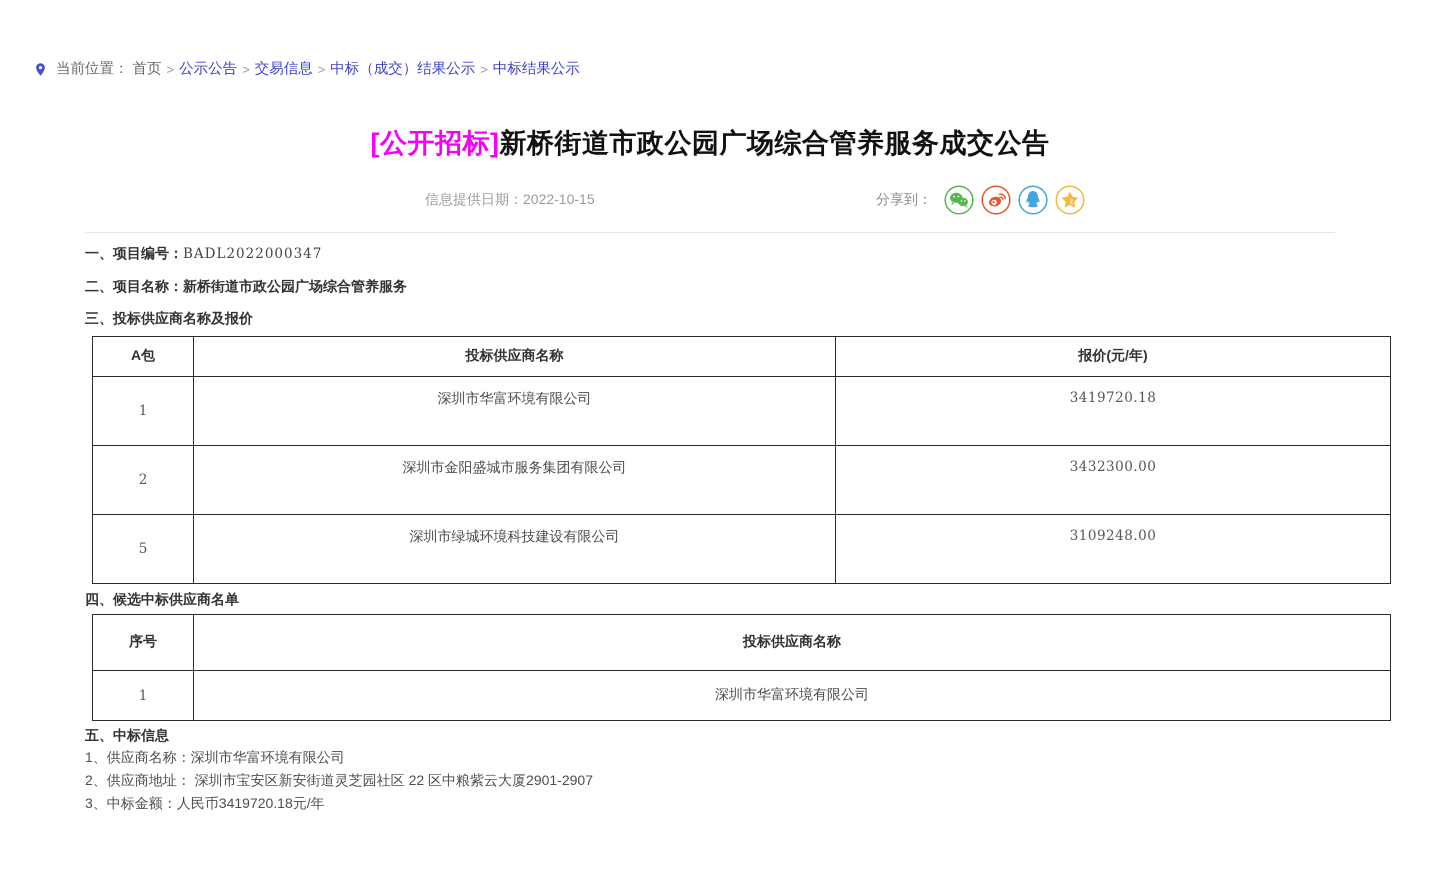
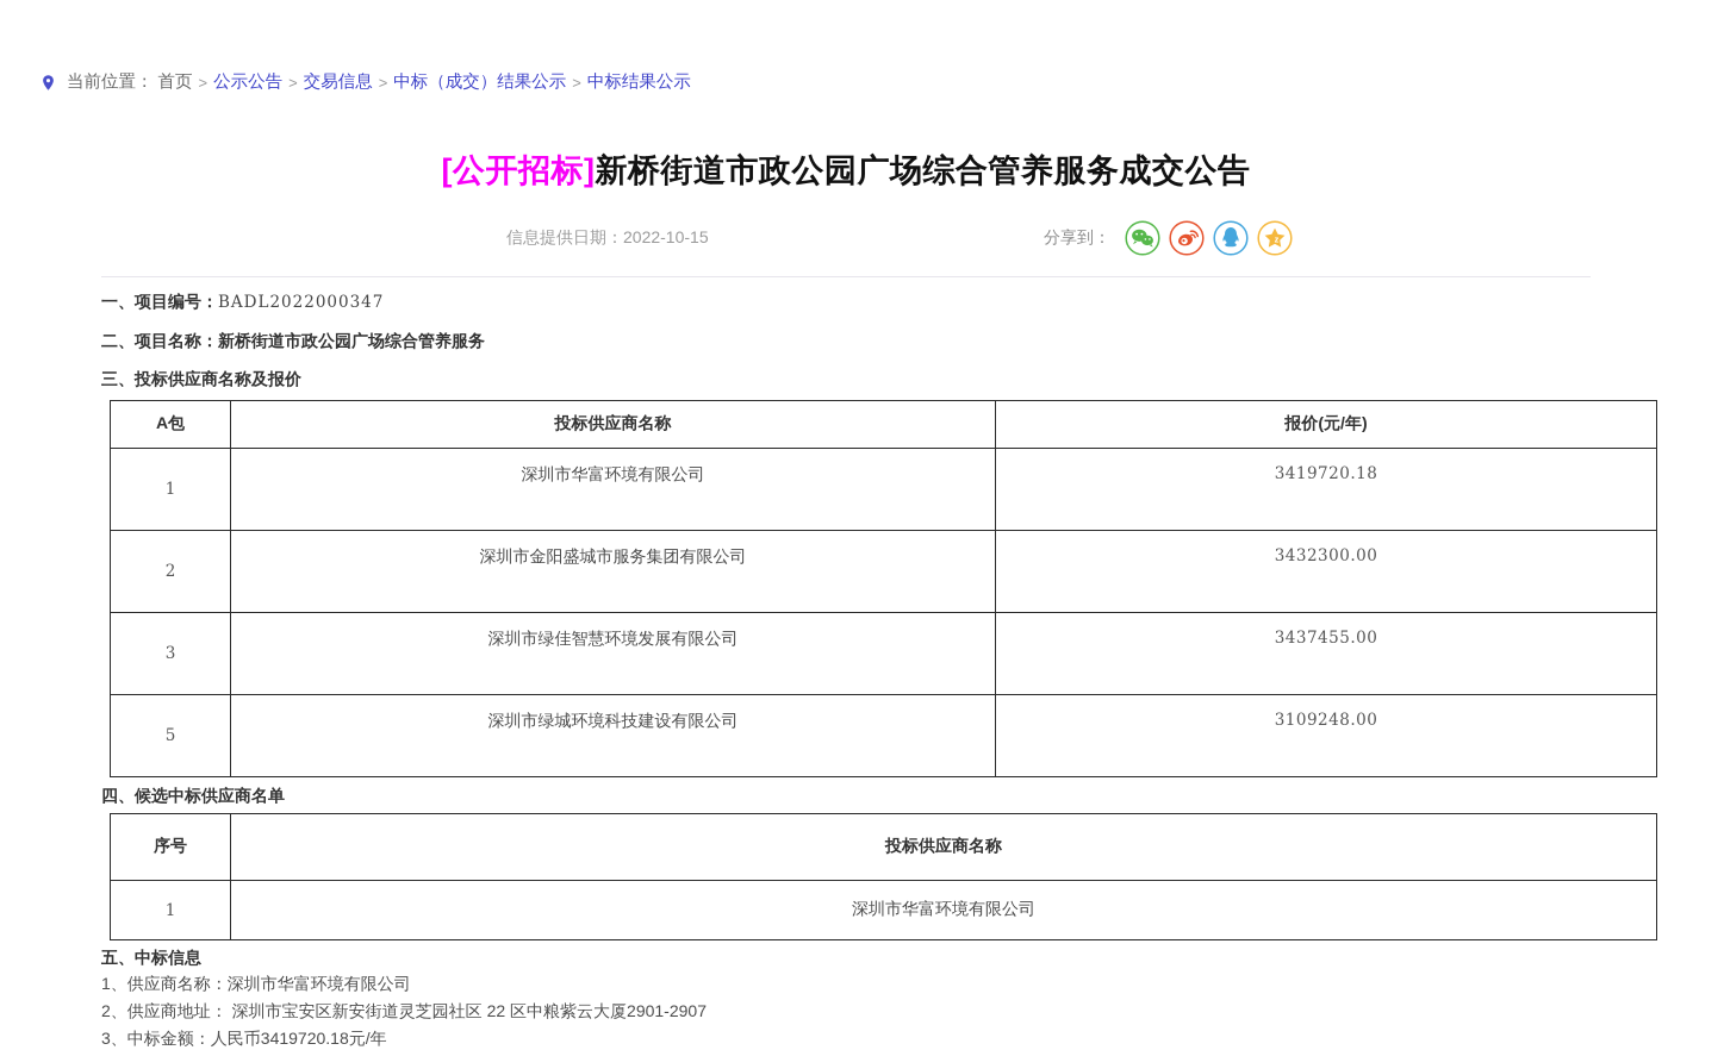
  当前位置：
  首页
  >
  公示公告
  >
  交易信息
  >
  中标（成交）结果公示
  >
  中标结果公示
  [公开招标]新桥街道市政公园广场综合管养服务成交公告
  信息提供日期：2022-10-15
  分享到：
  z
  一、项目编号：BADL2022000347
  二、项目名称：新桥街道市政公园广场综合管养服务
  三、投标供应商名称及报价
  A包	投标供应商名称	报价(元/年)
  1	深圳市华富环境有限公司	3419720.18
  2	深圳市金阳盛城市服务集团有限公司	3432300.00
+ 3	深圳市绿佳智慧环境发展有限公司	3437455.00
  5	深圳市绿城环境科技建设有限公司	3109248.00
  四、候选中标供应商名单
  序号	投标供应商名称
  1	深圳市华富环境有限公司
  五、中标信息
  1、供应商名称：深圳市华富环境有限公司
  2、供应商地址： 深圳市宝安区新安街道灵芝园社区 22 区中粮紫云大厦2901-2907
  3、中标金额：人民币3419720.18元/年
